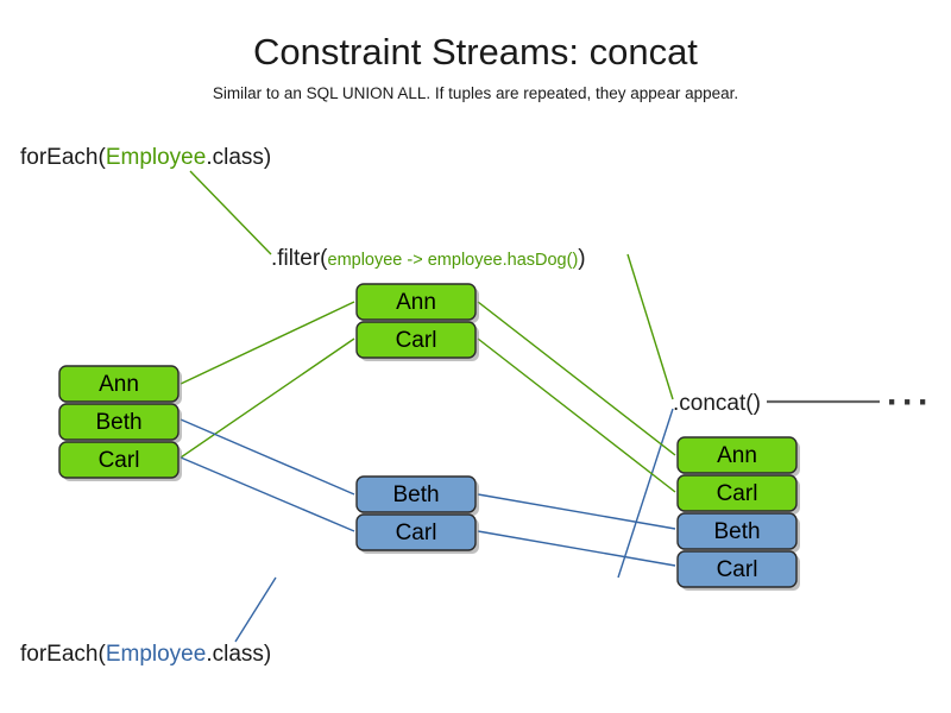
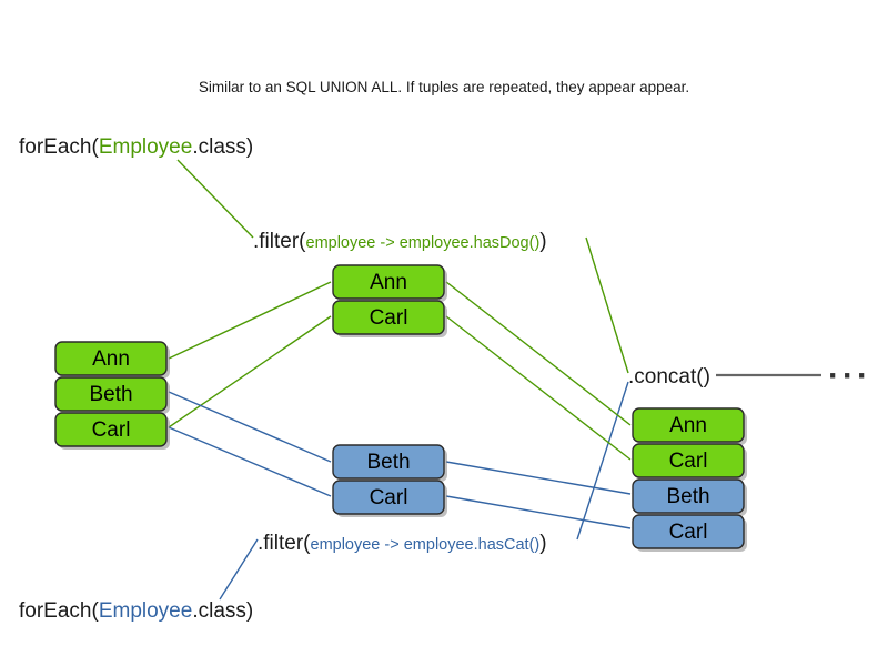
- Constraint Streams: concat
  Similar to an SQL UNION ALL. If tuples are repeated, they appear appear.
  Ann
  Beth
  Carl
  Ann
  Carl
  Beth
  Carl
  Ann
  Carl
  Beth
  Carl
  forEach(Employee.class)
  .filter(employee -> employee.hasDog())
+ .filter(employee -> employee.hasCat())
  forEach(Employee.class)
  .concat()
  ···
